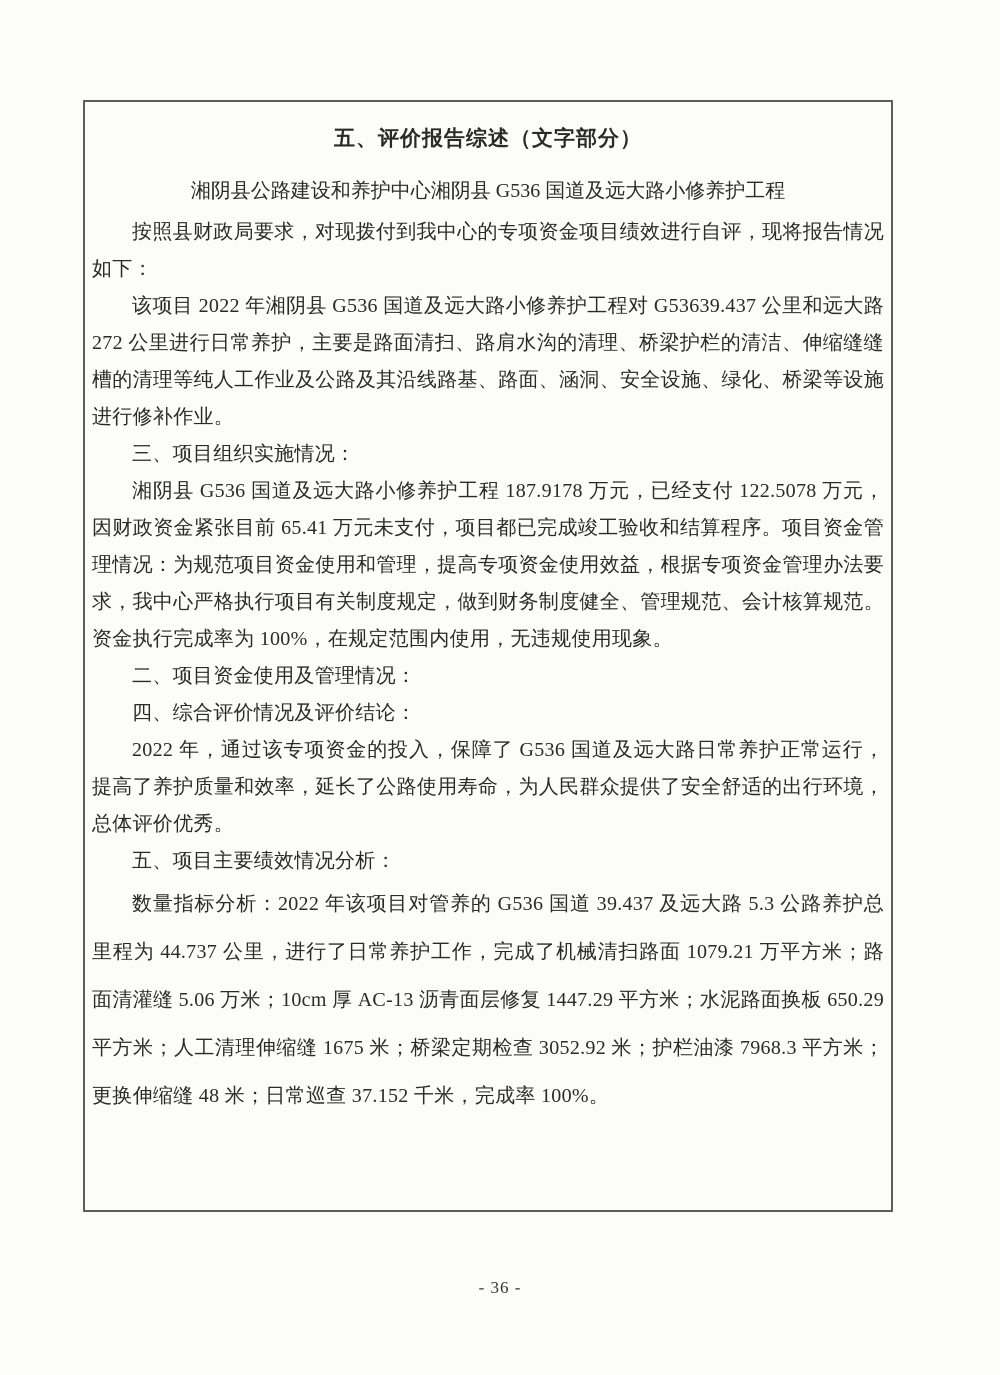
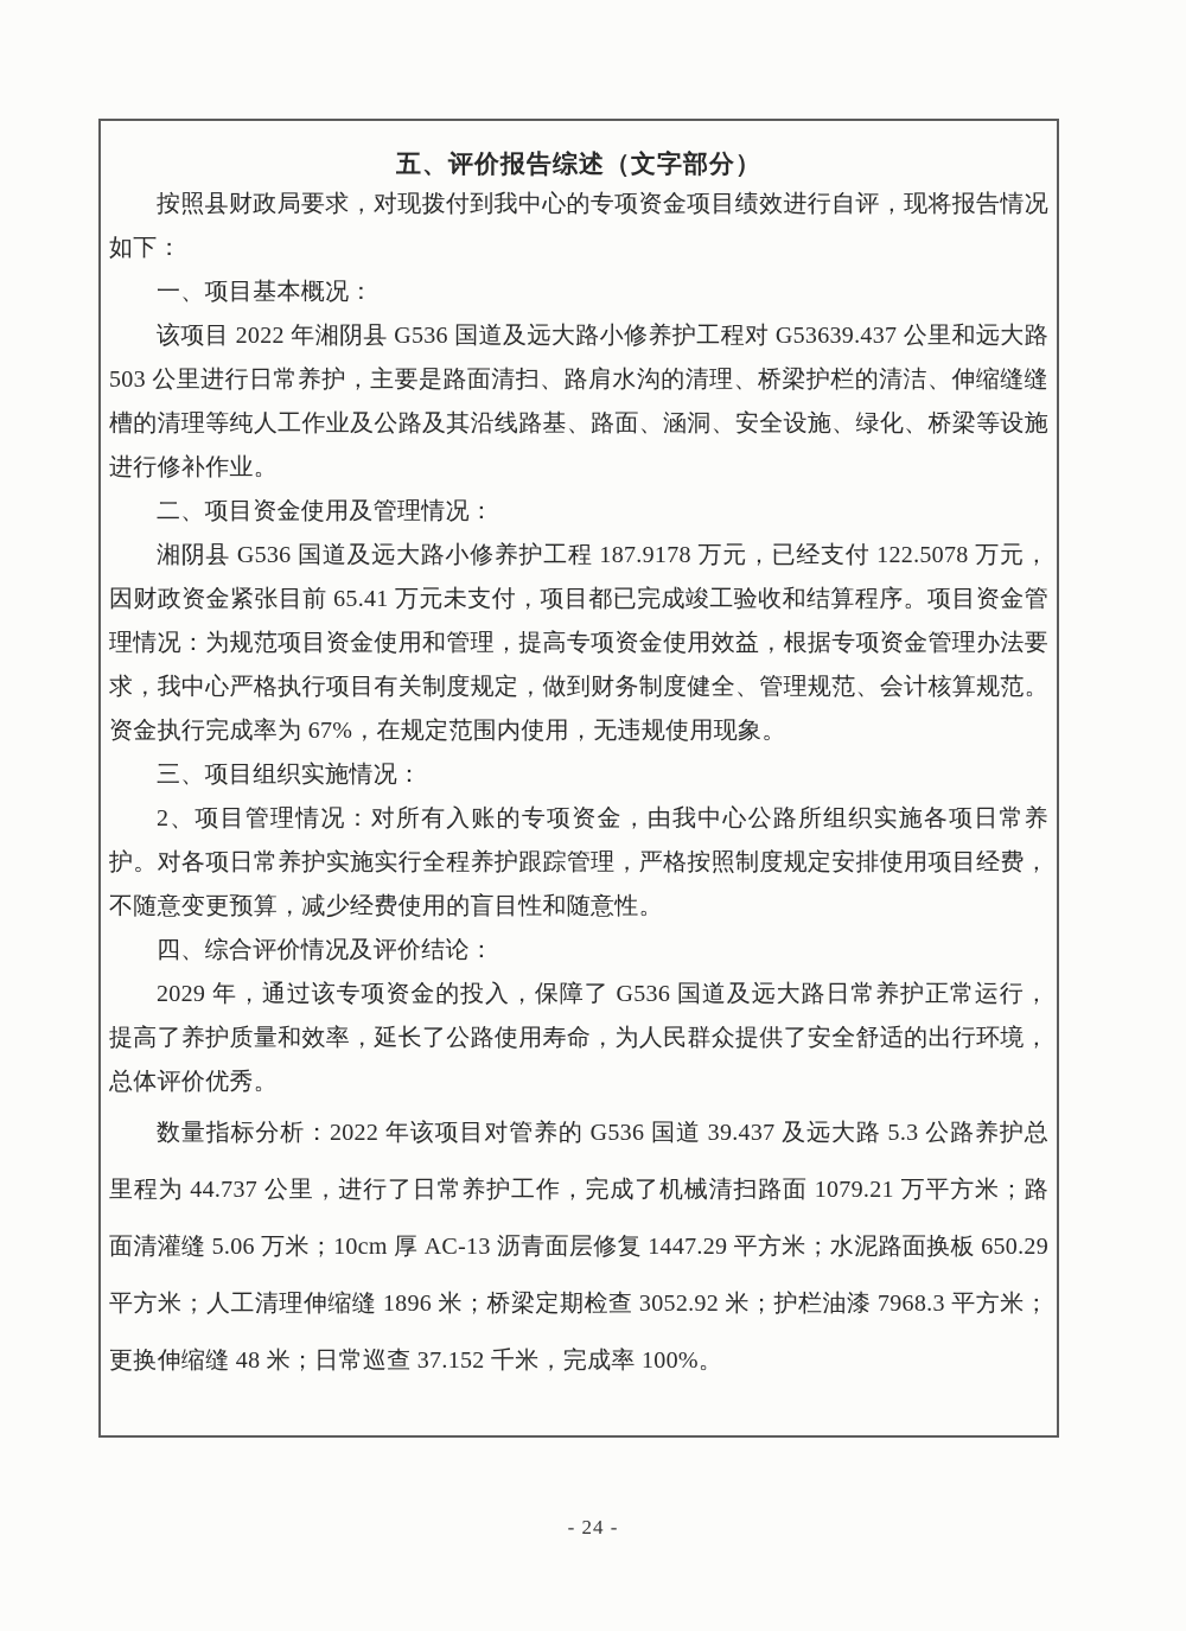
  五、评价报告综述（文字部分）
- 湘阴县公路建设和养护中心湘阴县 G536 国道及远大路小修养护工程
  按照县财政局要求，对现拨付到我中心的专项资金项目绩效进行自评，现将报告情况如下：
+ 一、项目基本概况：
- 该项目 2022 年湘阴县 G536 国道及远大路小修养护工程对 G53639.437 公里和远大路 272 公里进行日常养护，主要是路面清扫、路肩水沟的清理、桥梁护栏的清洁、伸缩缝缝槽的清理等纯人工作业及公路及其沿线路基、路面、涵洞、安全设施、绿化、桥梁等设施进行修补作业。
+ 该项目 2022 年湘阴县 G536 国道及远大路小修养护工程对 G53639.437 公里和远大路 503 公里进行日常养护，主要是路面清扫、路肩水沟的清理、桥梁护栏的清洁、伸缩缝缝槽的清理等纯人工作业及公路及其沿线路基、路面、涵洞、安全设施、绿化、桥梁等设施进行修补作业。
- 三、项目组织实施情况：
+ 二、项目资金使用及管理情况：
- 湘阴县 G536 国道及远大路小修养护工程 187.9178 万元，已经支付 122.5078 万元，因财政资金紧张目前 65.41 万元未支付，项目都已完成竣工验收和结算程序。项目资金管理情况：为规范项目资金使用和管理，提高专项资金使用效益，根据专项资金管理办法要求，我中心严格执行项目有关制度规定，做到财务制度健全、管理规范、会计核算规范。资金执行完成率为 100%，在规定范围内使用，无违规使用现象。
+ 湘阴县 G536 国道及远大路小修养护工程 187.9178 万元，已经支付 122.5078 万元，因财政资金紧张目前 65.41 万元未支付，项目都已完成竣工验收和结算程序。项目资金管理情况：为规范项目资金使用和管理，提高专项资金使用效益，根据专项资金管理办法要求，我中心严格执行项目有关制度规定，做到财务制度健全、管理规范、会计核算规范。资金执行完成率为 67%，在规定范围内使用，无违规使用现象。
- 二、项目资金使用及管理情况：
+ 三、项目组织实施情况：
+ 2、项目管理情况：对所有入账的专项资金，由我中心公路所组织实施各项日常养护。对各项日常养护实施实行全程养护跟踪管理，严格按照制度规定安排使用项目经费，不随意变更预算，减少经费使用的盲目性和随意性。
  四、综合评价情况及评价结论：
- 2022 年，通过该专项资金的投入，保障了 G536 国道及远大路日常养护正常运行，提高了养护质量和效率，延长了公路使用寿命，为人民群众提供了安全舒适的出行环境，总体评价优秀。
+ 2029 年，通过该专项资金的投入，保障了 G536 国道及远大路日常养护正常运行，提高了养护质量和效率，延长了公路使用寿命，为人民群众提供了安全舒适的出行环境，总体评价优秀。
- 五、项目主要绩效情况分析：
- 数量指标分析：2022 年该项目对管养的 G536 国道 39.437 及远大路 5.3 公路养护总里程为 44.737 公里，进行了日常养护工作，完成了机械清扫路面 1079.21 万平方米；路面清灌缝 5.06 万米；10cm 厚 AC-13 沥青面层修复 1447.29 平方米；水泥路面换板 650.29 平方米；人工清理伸缩缝 1675 米；桥梁定期检查 3052.92 米；护栏油漆 7968.3 平方米；更换伸缩缝 48 米；日常巡查 37.152 千米，完成率 100%。
+ 数量指标分析：2022 年该项目对管养的 G536 国道 39.437 及远大路 5.3 公路养护总里程为 44.737 公里，进行了日常养护工作，完成了机械清扫路面 1079.21 万平方米；路面清灌缝 5.06 万米；10cm 厚 AC-13 沥青面层修复 1447.29 平方米；水泥路面换板 650.29 平方米；人工清理伸缩缝 1896 米；桥梁定期检查 3052.92 米；护栏油漆 7968.3 平方米；更换伸缩缝 48 米；日常巡查 37.152 千米，完成率 100%。
- - 36 -
+ - 24 -
